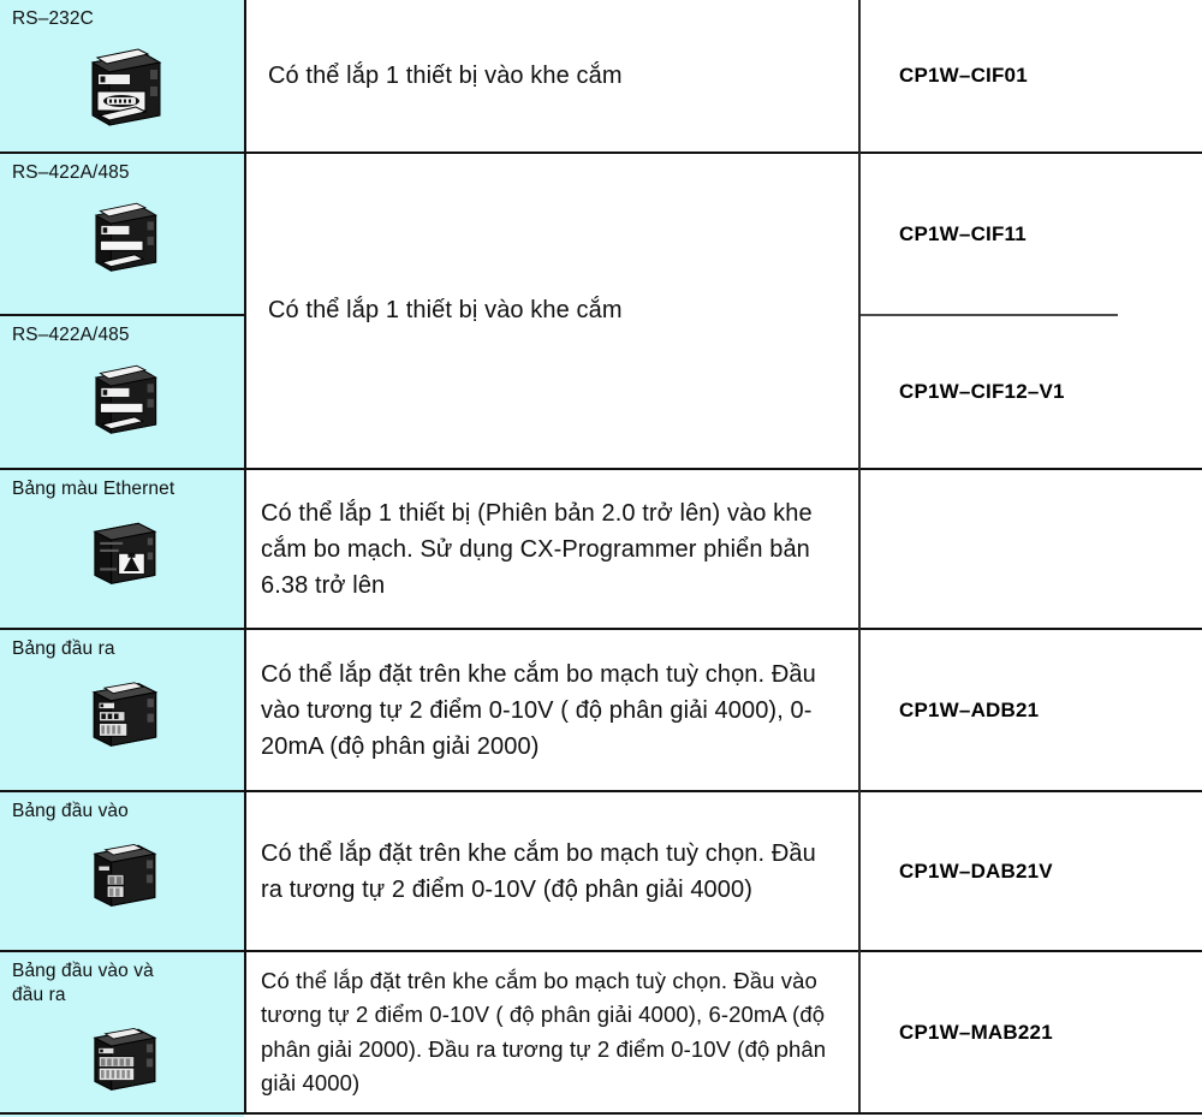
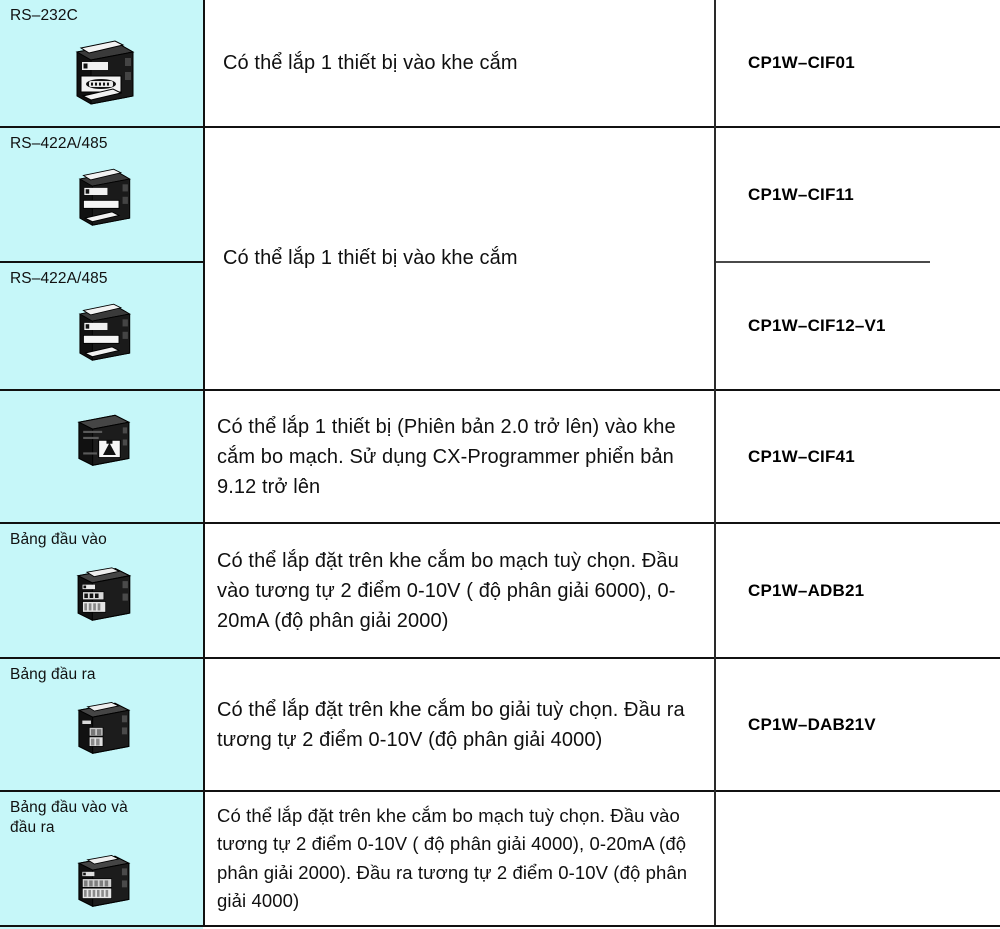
  RS–232C
  Có thể lắp 1 thiết bị vào khe cắm
  CP1W–CIF01
  RS–422A/485
  CP1W–CIF11
  Có thể lắp 1 thiết bị vào khe cắm
  RS–422A/485
  CP1W–CIF12–V1
- Bảng màu Ethernet
- Có thể lắp 1 thiết bị (Phiên bản 2.0 trở lên) vào khe cắm bo mạch. Sử dụng CX-Programmer phiển bản 6.38 trở lên
+ Có thể lắp 1 thiết bị (Phiên bản 2.0 trở lên) vào khe cắm bo mạch. Sử dụng CX-Programmer phiển bản 9.12 trở lên
+ CP1W–CIF41
- Bảng đầu ra
+ Bảng đầu vào
- Có thể lắp đặt trên khe cắm bo mạch tuỳ chọn. Đầu vào tương tự 2 điểm 0-10V ( độ phân giải 4000), 0-20mA (độ phân giải 2000)
+ Có thể lắp đặt trên khe cắm bo mạch tuỳ chọn. Đầu vào tương tự 2 điểm 0-10V ( độ phân giải 6000), 0-20mA (độ phân giải 2000)
  CP1W–ADB21
- Bảng đầu vào
+ Bảng đầu ra
- Có thể lắp đặt trên khe cắm bo mạch tuỳ chọn. Đầu ra tương tự 2 điểm 0-10V (độ phân giải 4000)
+ Có thể lắp đặt trên khe cắm bo giải tuỳ chọn. Đầu ra tương tự 2 điểm 0-10V (độ phân giải 4000)
  CP1W–DAB21V
  Bảng đầu vào và
  đầu ra
- Có thể lắp đặt trên khe cắm bo mạch tuỳ chọn. Đầu vào tương tự 2 điểm 0-10V ( độ phân giải 4000), 6-20mA (độ phân giải 2000). Đầu ra tương tự 2 điểm 0-10V (độ phân giải 4000)
+ Có thể lắp đặt trên khe cắm bo mạch tuỳ chọn. Đầu vào tương tự 2 điểm 0-10V ( độ phân giải 4000), 0-20mA (độ phân giải 2000). Đầu ra tương tự 2 điểm 0-10V (độ phân giải 4000)
- CP1W–MAB221
